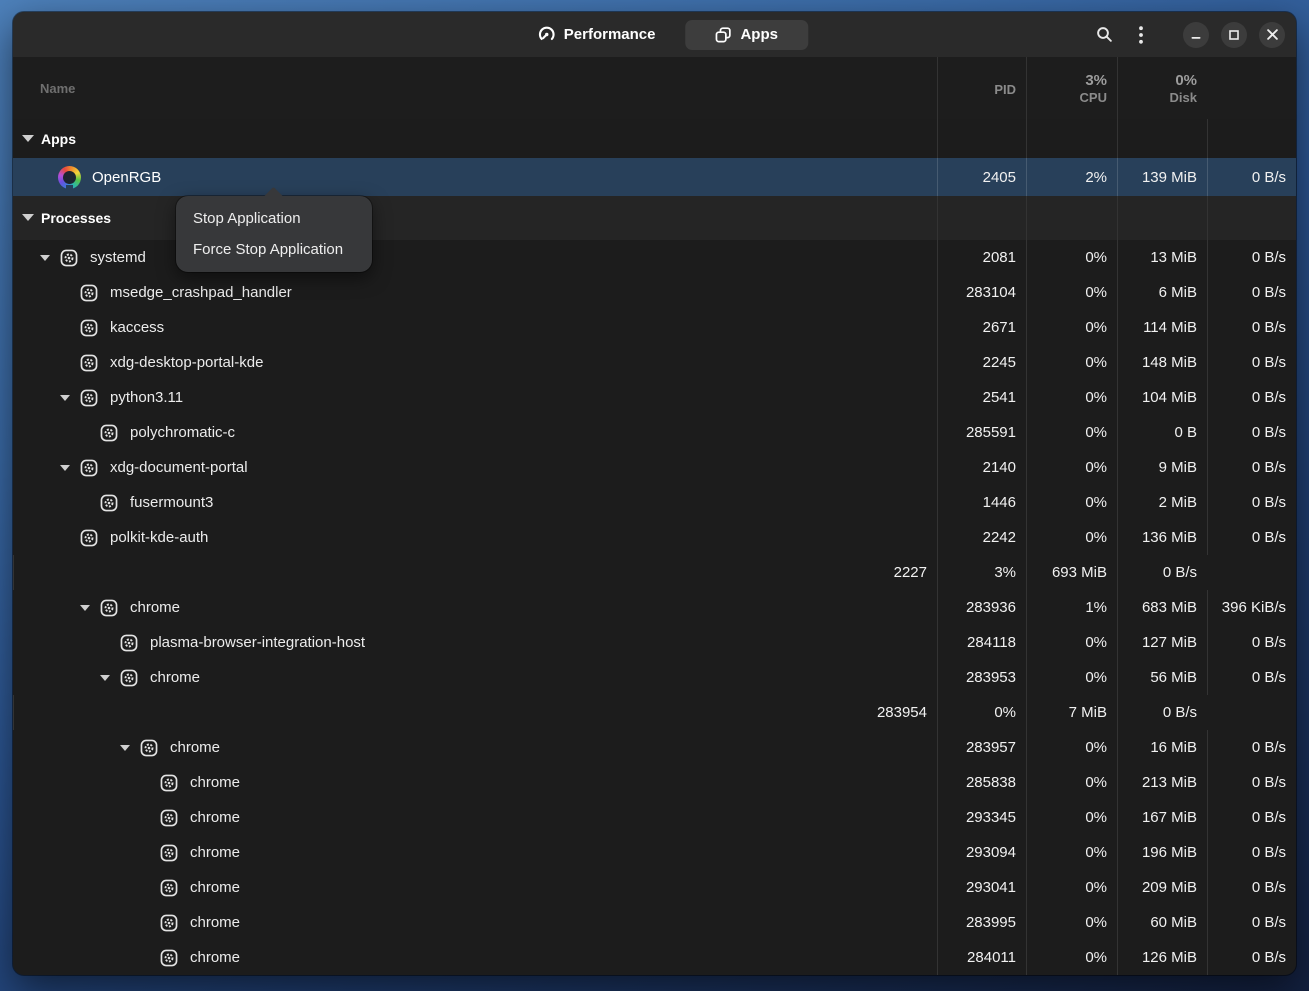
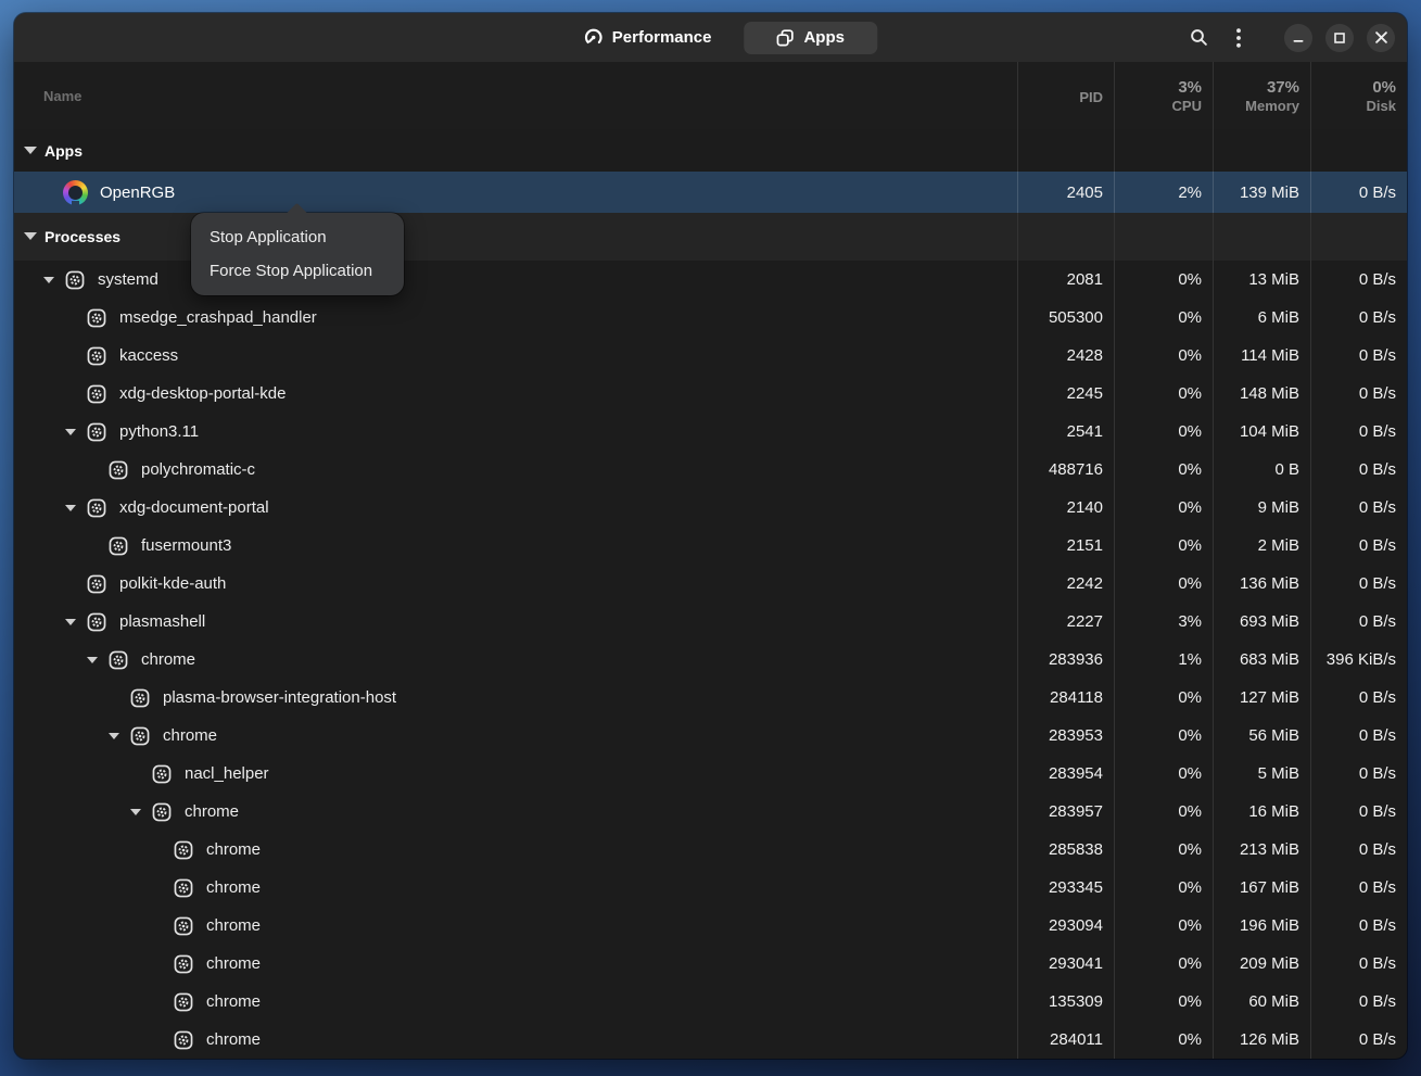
  Performance
  Apps
  Name
  PID
  3%
  CPU
+ 37%
+ Memory
  0%
  Disk
  Apps
  OpenRGB
  2405
  2%
  139 MiB
  0 B/s
  Processes
  systemd
  2081
  0%
  13 MiB
  0 B/s
  msedge_crashpad_handler
- 283104
+ 505300
  0%
  6 MiB
  0 B/s
  kaccess
- 2671
+ 2428
  0%
  114 MiB
  0 B/s
  xdg-desktop-portal-kde
  2245
  0%
  148 MiB
  0 B/s
  python3.11
  2541
  0%
  104 MiB
  0 B/s
  polychromatic-c
- 285591
+ 488716
  0%
  0 B
  0 B/s
  xdg-document-portal
  2140
  0%
  9 MiB
  0 B/s
  fusermount3
- 1446
+ 2151
  0%
  2 MiB
  0 B/s
  polkit-kde-auth
  2242
  0%
  136 MiB
  0 B/s
+ plasmashell
  2227
  3%
  693 MiB
  0 B/s
  chrome
  283936
  1%
  683 MiB
  396 KiB/s
  plasma-browser-integration-host
  284118
  0%
  127 MiB
  0 B/s
  chrome
  283953
  0%
  56 MiB
  0 B/s
+ nacl_helper
  283954
  0%
- 7 MiB
+ 5 MiB
  0 B/s
  chrome
  283957
  0%
  16 MiB
  0 B/s
  chrome
  285838
  0%
  213 MiB
  0 B/s
  chrome
  293345
  0%
  167 MiB
  0 B/s
  chrome
  293094
  0%
  196 MiB
  0 B/s
  chrome
  293041
  0%
  209 MiB
  0 B/s
  chrome
- 283995
+ 135309
  0%
  60 MiB
  0 B/s
  chrome
  284011
  0%
  126 MiB
  0 B/s
  Stop Application
  Force Stop Application
